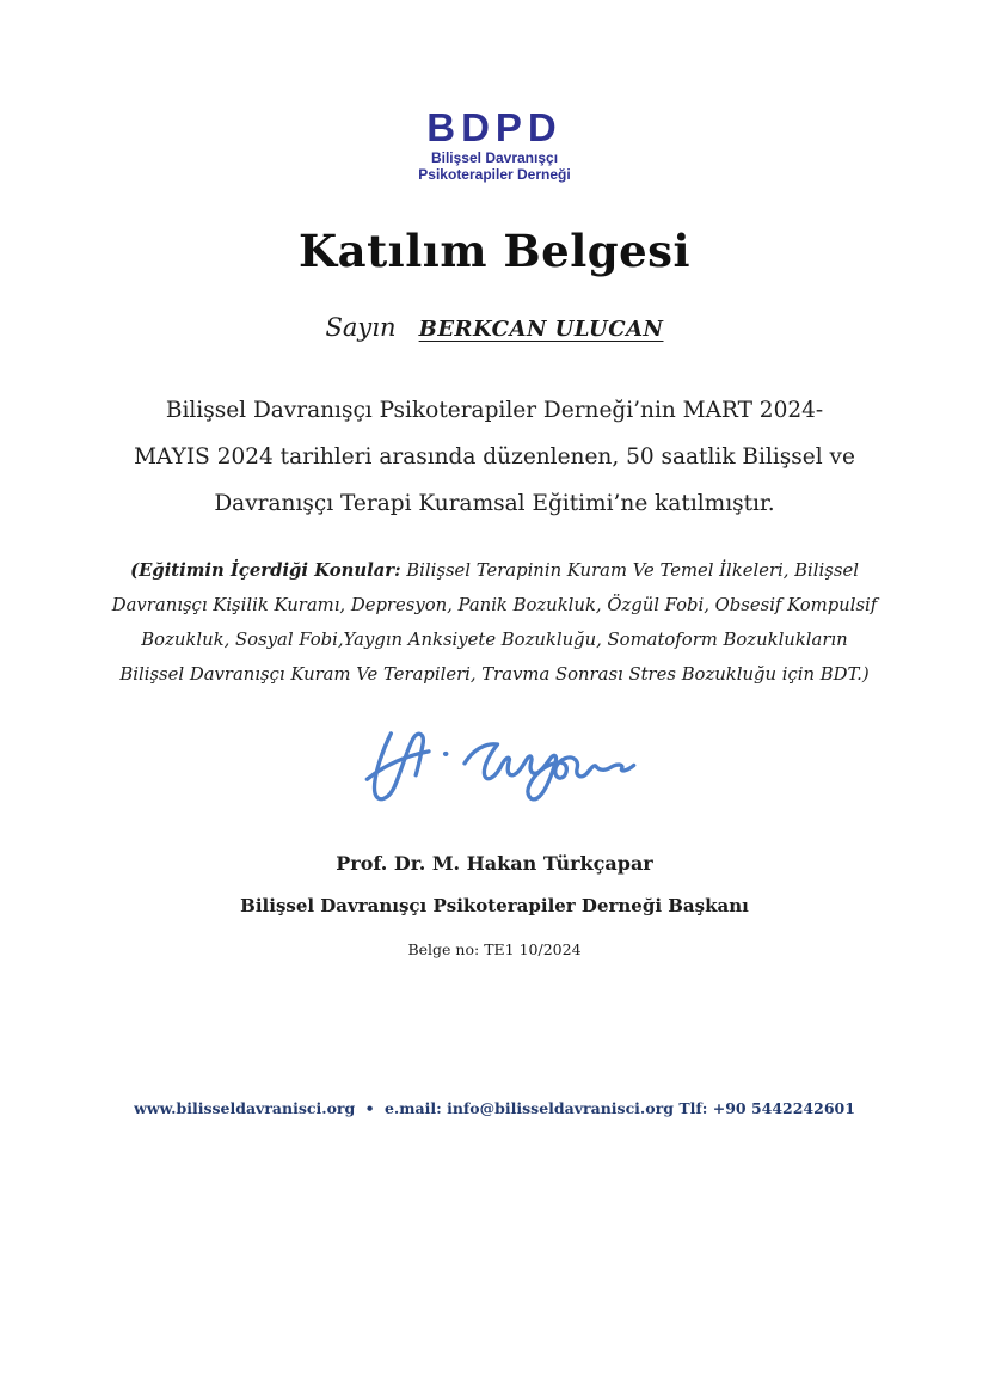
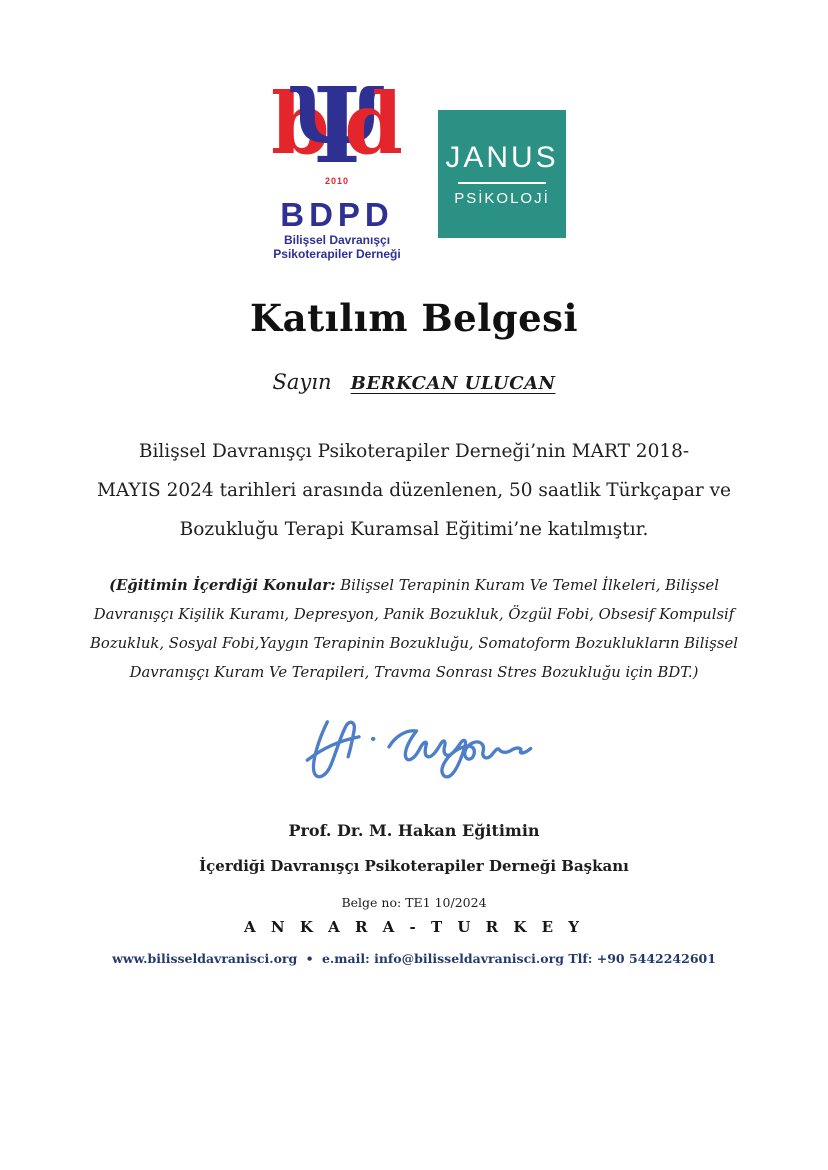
+ b
+ Ψ
+ d
+ 2010
  BDPD
  Bilişsel Davranışçı
  Psikoterapiler Derneği
+ JANUS
+ PSİKOLOJİ
  Katılım Belgesi
  Sayın BERKCAN ULUCAN
- Bilişsel Davranışçı Psikoterapiler Derneği’nin MART 2024-
+ Bilişsel Davranışçı Psikoterapiler Derneği’nin MART 2018-
- MAYIS 2024 tarihleri arasında düzenlenen, 50 saatlik Bilişsel ve
+ MAYIS 2024 tarihleri arasında düzenlenen, 50 saatlik Türkçapar ve
- Davranışçı Terapi Kuramsal Eğitimi’ne katılmıştır.
+ Bozukluğu Terapi Kuramsal Eğitimi’ne katılmıştır.
- (Eğitimin İçerdiği Konular: Bilişsel Terapinin Kuram Ve Temel İlkeleri, Bilişsel Davranışçı Kişilik Kuramı, Depresyon, Panik Bozukluk, Özgül Fobi, Obsesif Kompulsif Bozukluk, Sosyal Fobi,Yaygın Anksiyete Bozukluğu, Somatoform Bozuklukların Bilişsel Davranışçı Kuram Ve Terapileri, Travma Sonrası Stres Bozukluğu için BDT.)
+ (Eğitimin İçerdiği Konular: Bilişsel Terapinin Kuram Ve Temel İlkeleri, Bilişsel Davranışçı Kişilik Kuramı, Depresyon, Panik Bozukluk, Özgül Fobi, Obsesif Kompulsif Bozukluk, Sosyal Fobi,Yaygın Terapinin Bozukluğu, Somatoform Bozuklukların Bilişsel Davranışçı Kuram Ve Terapileri, Travma Sonrası Stres Bozukluğu için BDT.)
- Prof. Dr. M. Hakan Türkçapar
+ Prof. Dr. M. Hakan Eğitimin
- Bilişsel Davranışçı Psikoterapiler Derneği Başkanı
+ İçerdiği Davranışçı Psikoterapiler Derneği Başkanı
  Belge no: TE1 10/2024
+ A N K A R A - T U R K E Y
  www.bilisseldavranisci.org • e.mail: info@bilisseldavranisci.org Tlf: +90 5442242601
